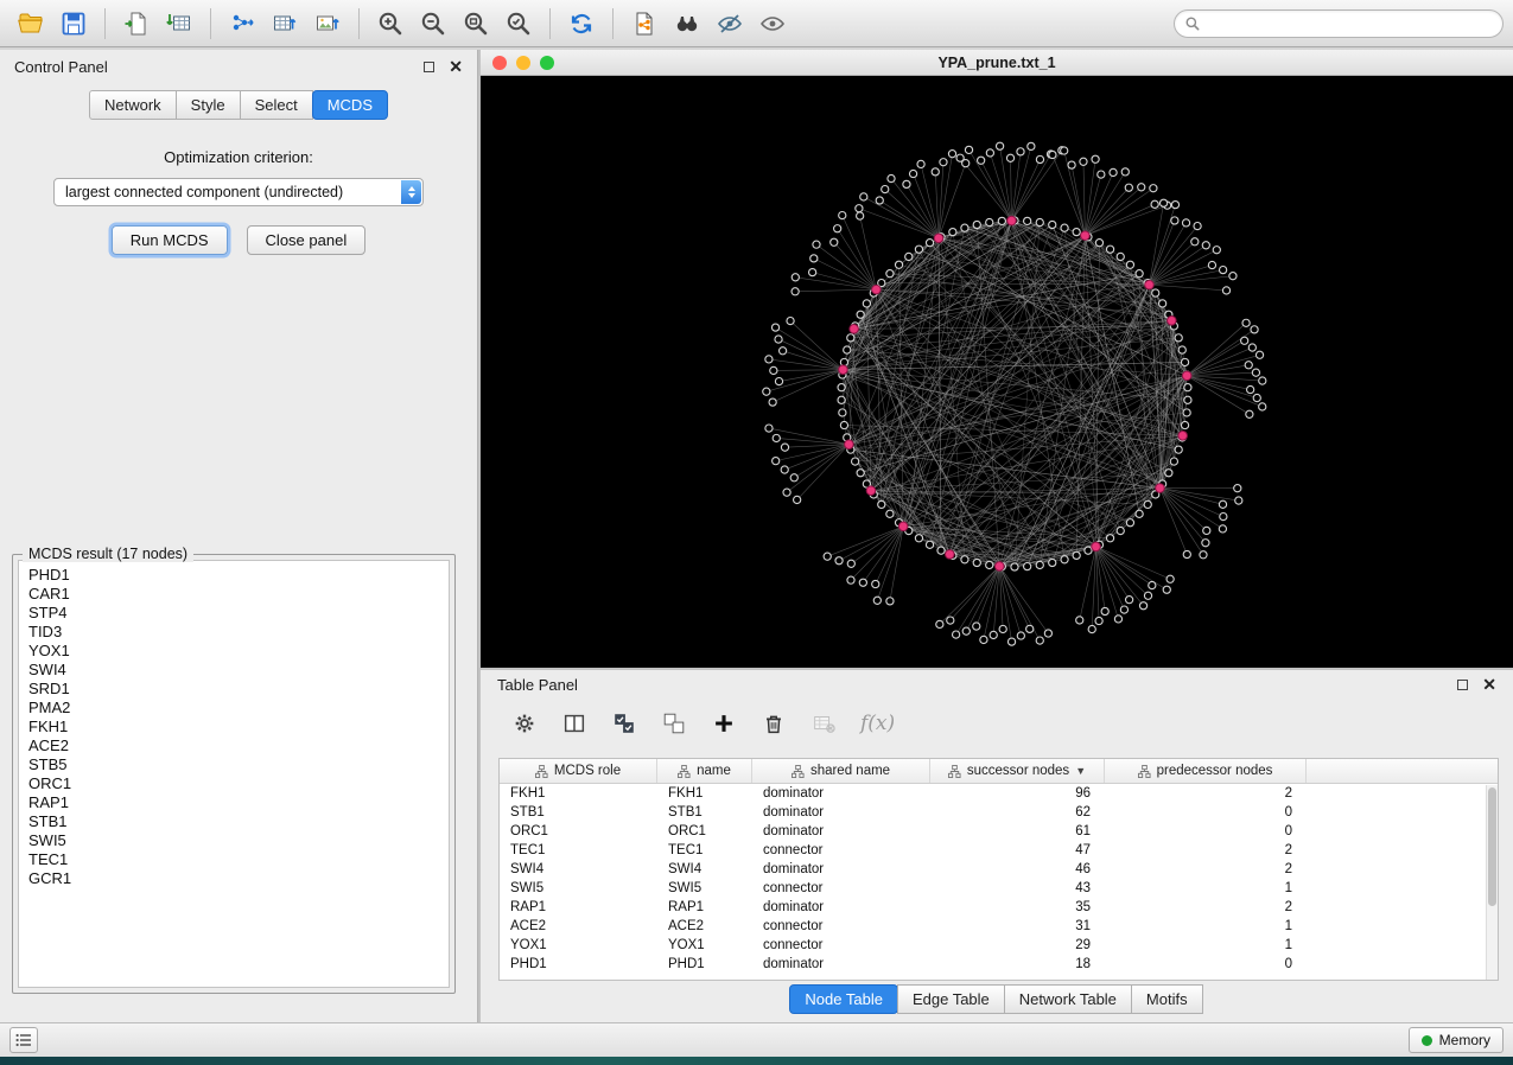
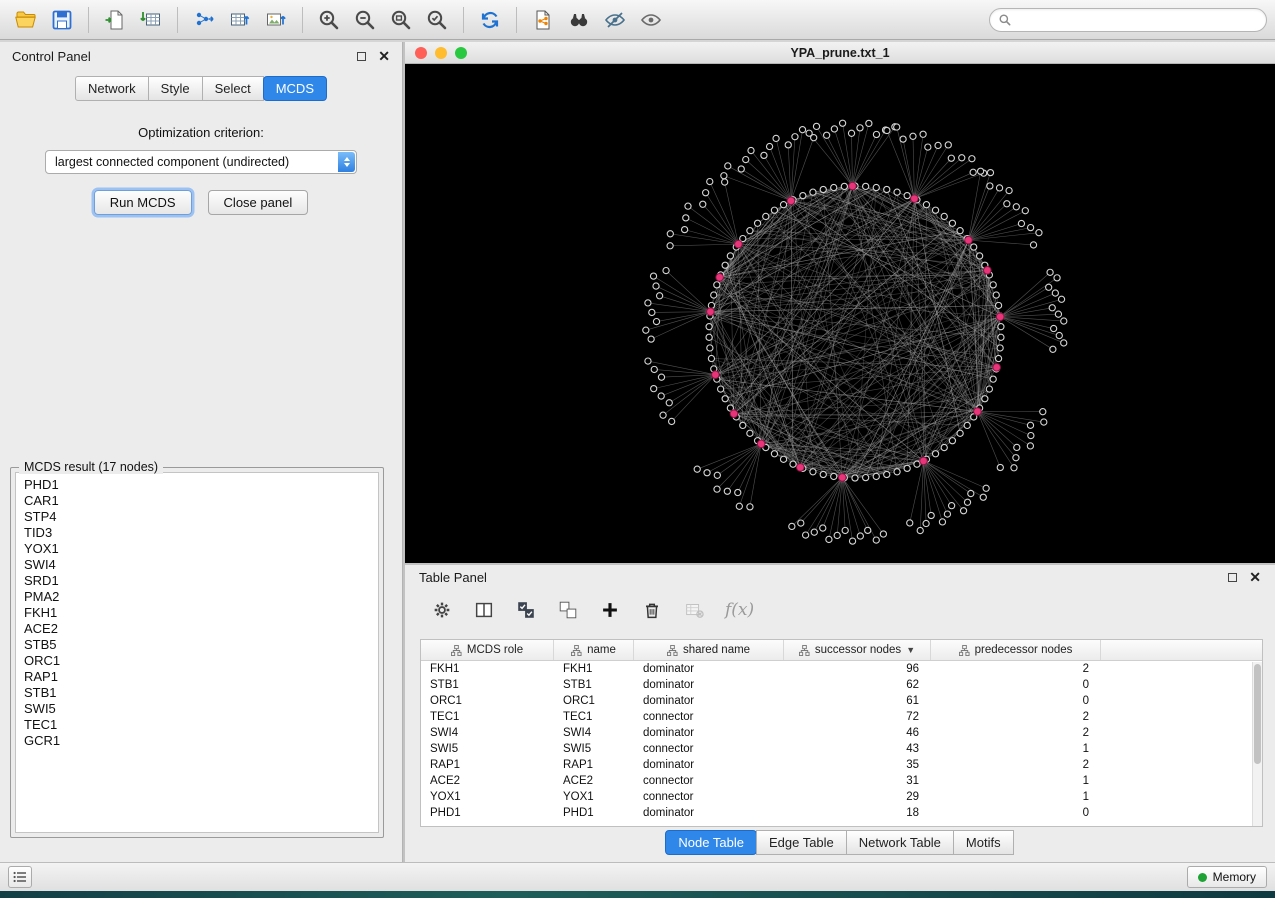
  Control Panel
  ✕
  Network
  Style
  Select
  MCDS
  Optimization criterion:
  largest connected component (undirected)
  Run MCDS
  Close panel
  MCDS result (17 nodes)
  PHD1
  CAR1
  STP4
  TID3
  YOX1
  SWI4
  SRD1
  PMA2
  FKH1
  ACE2
  STB5
  ORC1
  RAP1
  STB1
  SWI5
  TEC1
  GCR1
  YPA_prune.txt_1
  Table Panel
  ✕
  f(x)
  MCDS role
  name
  shared name
  successor nodes
  ▼
  predecessor nodes
  FKH1
  FKH1
  dominator
  96
  2
  STB1
  STB1
  dominator
  62
  0
  ORC1
  ORC1
  dominator
  61
  0
  TEC1
  TEC1
  connector
- 47
+ 72
  2
  SWI4
  SWI4
  dominator
  46
  2
  SWI5
  SWI5
  connector
  43
  1
  RAP1
  RAP1
  dominator
  35
  2
  ACE2
  ACE2
  connector
  31
  1
  YOX1
  YOX1
  connector
  29
  1
  PHD1
  PHD1
  dominator
  18
  0
  Node Table
  Edge Table
  Network Table
  Motifs
  Memory
